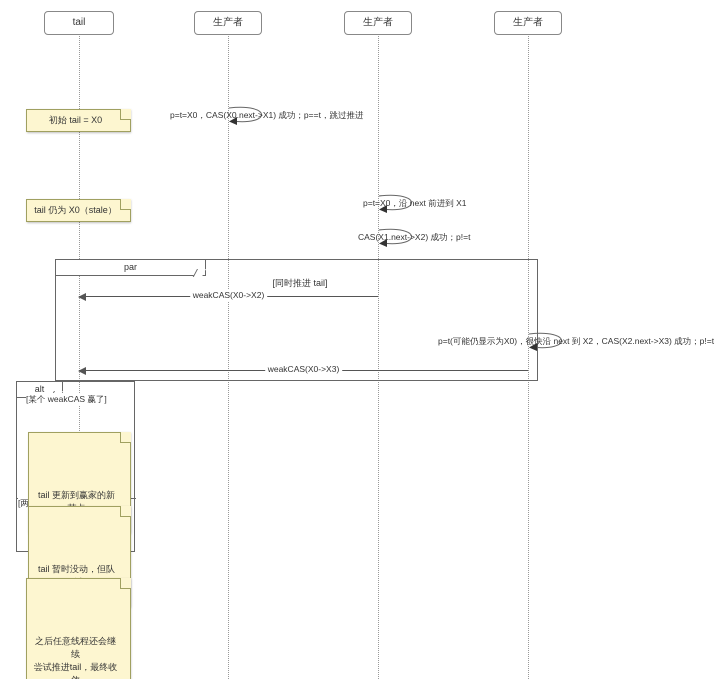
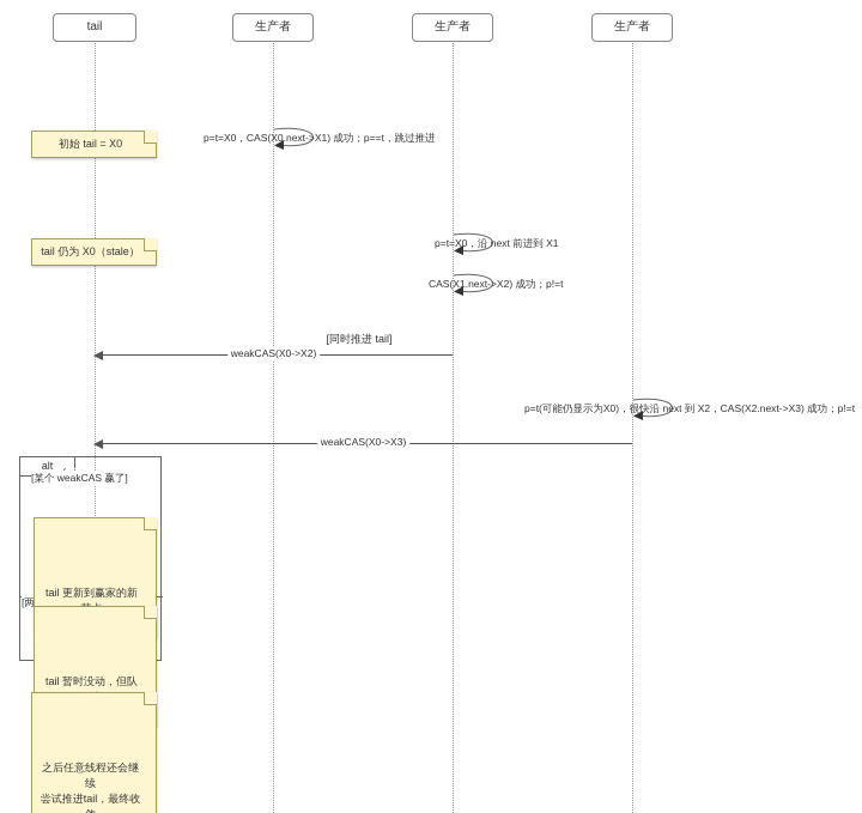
  tail
  生产者
  生产者
  生产者
- par
  [同时推进 tail]
  alt
  [某个 weakCAS 赢了]
  p=t=X0，CAS(X0.next->X1) 成功；p==t，跳过推进
  p=t=X0，沿 next 前进到 X1
  CAS(X1.next->X2) 成功；p!=t
  p=t(可能仍显示为X0)，很快沿 next 到 X2，CAS(X2.next->X3) 成功；p!=t
  weakCAS(X0->X2)
  weakCAS(X0->X3)
  初始 tail = X0
  tail 仍为 X0（stale）
  tail 更新到赢家的新
  tail 暂时没动，但队
  之后任意线程还会继续
  尝试推进tail，最终收
